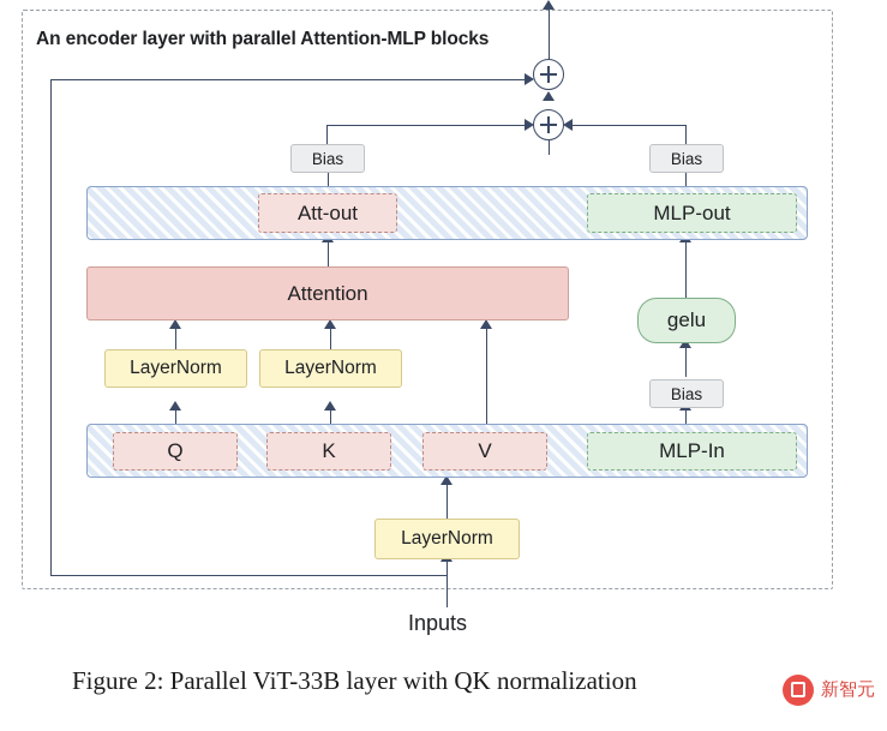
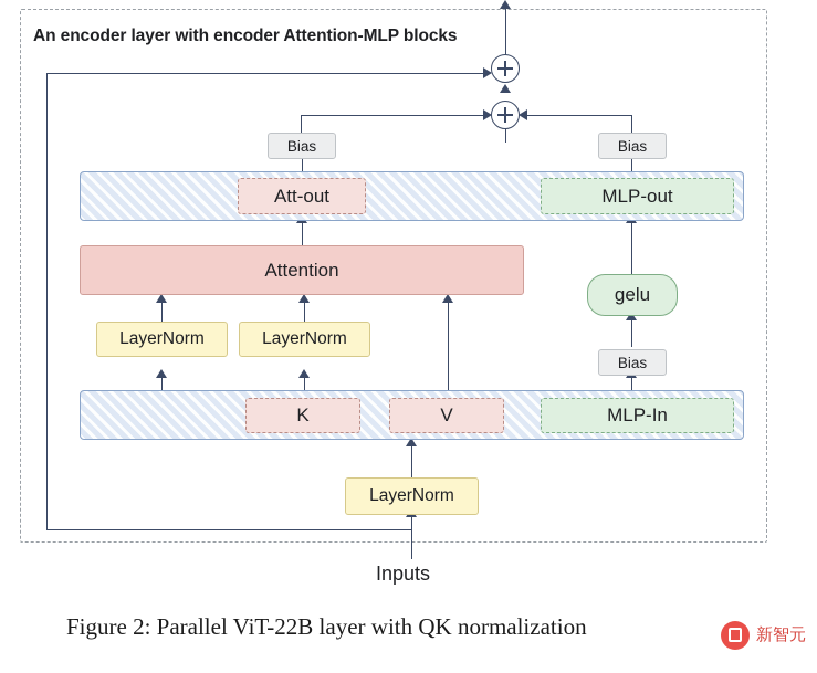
- An encoder layer with parallel Attention-MLP blocks
+ An encoder layer with encoder Attention-MLP blocks
  Bias
  Bias
  Bias
  Att-out
  MLP-out
  Attention
  gelu
  LayerNorm
  LayerNorm
- Q
  K
  V
  MLP-In
  LayerNorm
  Inputs
- Figure 2: Parallel ViT-33B layer with QK normalization
+ Figure 2: Parallel ViT-22B layer with QK normalization
  新智元
